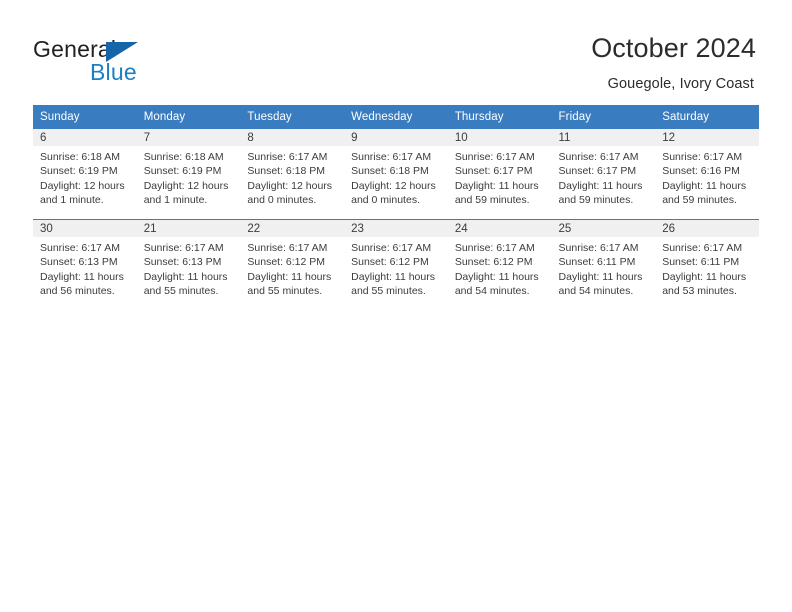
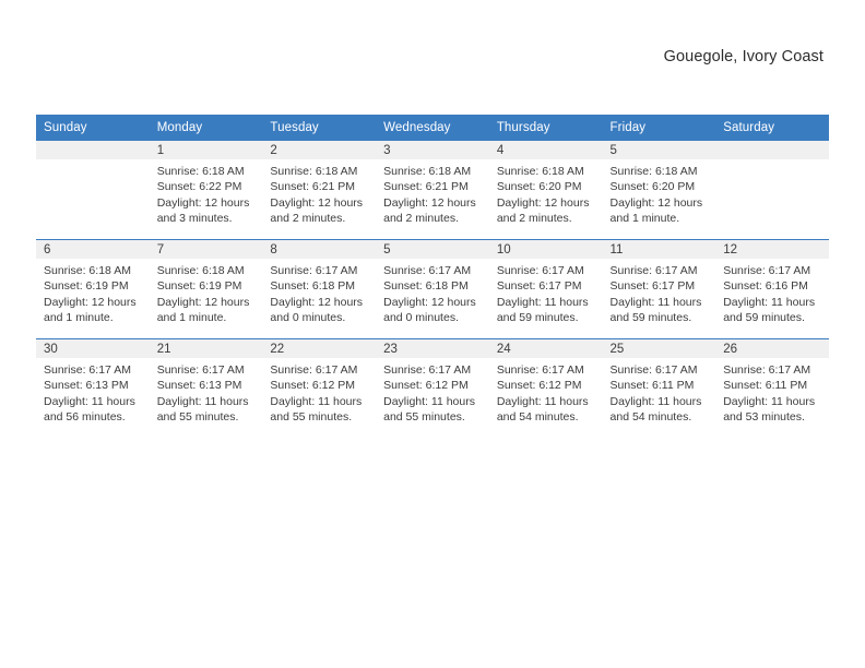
- General
- Blue
- October 2024
  Gouegole, Ivory Coast
  Sunday	Monday	Tuesday	Wednesday	Thursday	Friday	Saturday
+ 	1Sunrise: 6:18 AMSunset: 6:22 PMDaylight: 12 hoursand 3 minutes.	2Sunrise: 6:18 AMSunset: 6:21 PMDaylight: 12 hoursand 2 minutes.	3Sunrise: 6:18 AMSunset: 6:21 PMDaylight: 12 hoursand 2 minutes.	4Sunrise: 6:18 AMSunset: 6:20 PMDaylight: 12 hoursand 2 minutes.	5Sunrise: 6:18 AMSunset: 6:20 PMDaylight: 12 hoursand 1 minute.
- 6Sunrise: 6:18 AMSunset: 6:19 PMDaylight: 12 hoursand 1 minute.	7Sunrise: 6:18 AMSunset: 6:19 PMDaylight: 12 hoursand 1 minute.	8Sunrise: 6:17 AMSunset: 6:18 PMDaylight: 12 hoursand 0 minutes.	9Sunrise: 6:17 AMSunset: 6:18 PMDaylight: 12 hoursand 0 minutes.	10Sunrise: 6:17 AMSunset: 6:17 PMDaylight: 11 hoursand 59 minutes.	11Sunrise: 6:17 AMSunset: 6:17 PMDaylight: 11 hoursand 59 minutes.	12Sunrise: 6:17 AMSunset: 6:16 PMDaylight: 11 hoursand 59 minutes.
+ 6Sunrise: 6:18 AMSunset: 6:19 PMDaylight: 12 hoursand 1 minute.	7Sunrise: 6:18 AMSunset: 6:19 PMDaylight: 12 hoursand 1 minute.	8Sunrise: 6:17 AMSunset: 6:18 PMDaylight: 12 hoursand 0 minutes.	5Sunrise: 6:17 AMSunset: 6:18 PMDaylight: 12 hoursand 0 minutes.	10Sunrise: 6:17 AMSunset: 6:17 PMDaylight: 11 hoursand 59 minutes.	11Sunrise: 6:17 AMSunset: 6:17 PMDaylight: 11 hoursand 59 minutes.	12Sunrise: 6:17 AMSunset: 6:16 PMDaylight: 11 hoursand 59 minutes.
  30Sunrise: 6:17 AMSunset: 6:13 PMDaylight: 11 hoursand 56 minutes.	21Sunrise: 6:17 AMSunset: 6:13 PMDaylight: 11 hoursand 55 minutes.	22Sunrise: 6:17 AMSunset: 6:12 PMDaylight: 11 hoursand 55 minutes.	23Sunrise: 6:17 AMSunset: 6:12 PMDaylight: 11 hoursand 55 minutes.	24Sunrise: 6:17 AMSunset: 6:12 PMDaylight: 11 hoursand 54 minutes.	25Sunrise: 6:17 AMSunset: 6:11 PMDaylight: 11 hoursand 54 minutes.	26Sunrise: 6:17 AMSunset: 6:11 PMDaylight: 11 hoursand 53 minutes.
